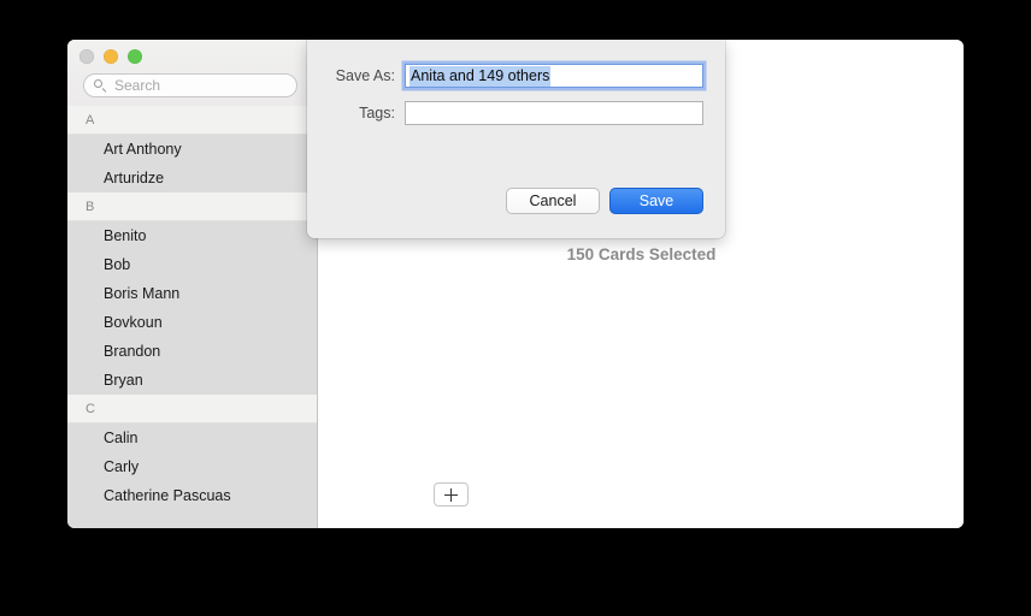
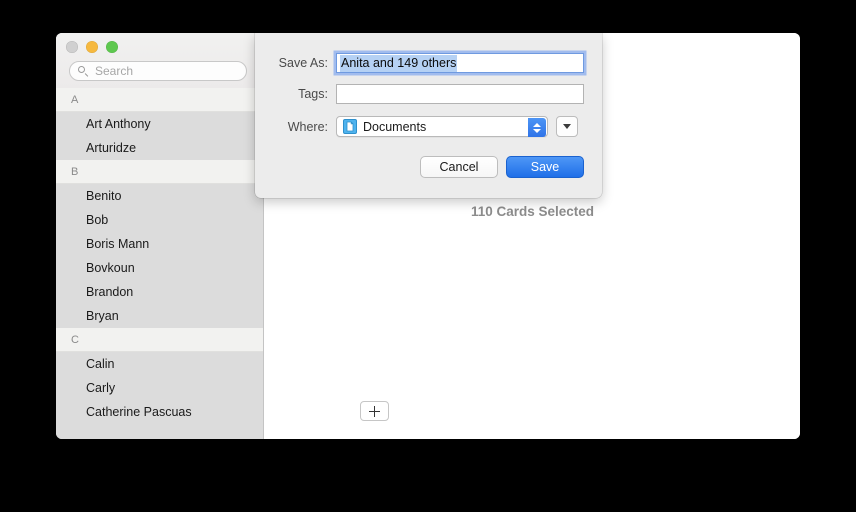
  Search
  A
  Art Anthony
  Arturidze
  B
  Benito
  Bob
  Boris Mann
  Bovkoun
  Brandon
  Bryan
  C
  Calin
  Carly
  Catherine Pascuas
- 150 Cards Selected
+ 110 Cards Selected
  Save As:
  Anita and 149 others
  Tags:
+ Where:
+ Documents
  Cancel
  Save
